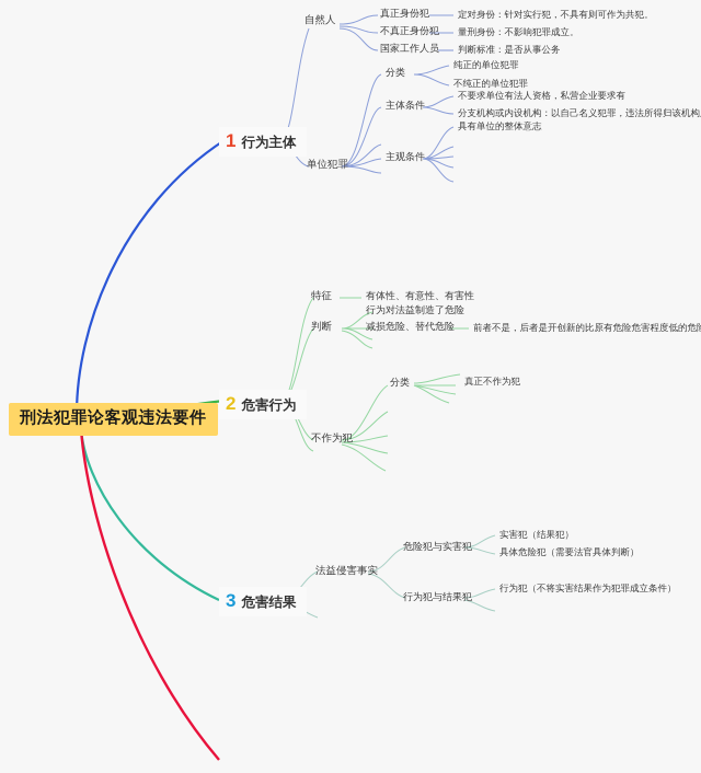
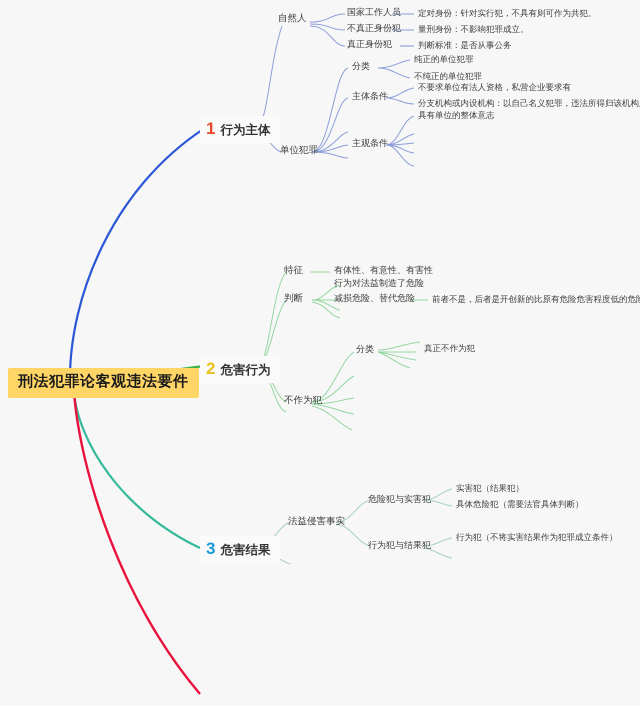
  刑法犯罪论客观违法要件
  1
  行为主体
  自然人
- 真正身份犯
+ 国家工作人员
  不真正身份犯
- 国家工作人员
+ 真正身份犯
  定对身份：针对实行犯，不具有则可作为共犯。
  量刑身份：不影响犯罪成立。
  判断标准：是否从事公务
  单位犯罪
  分类
  纯正的单位犯罪
  不纯正的单位犯罪
  主体条件
  不要求单位有法人资格，私营企业要求有
  分支机构或内设机构：以自己名义犯罪，违法所得归该机构
  主观条件
  具有单位的整体意志
  2
  危害行为
  特征
  有体性、有意性、有害性
  判断
  行为对法益制造了危险
  减损危险、替代危险
  前者不是，后者是开创新的比原有危险危害程度低的危
  不作为犯
  分类
  真正不作为犯
  3
  危害结果
  法益侵害事实
  危险犯与实害犯
  实害犯（结果犯）
  具体危险犯（需要法官具体判断）
  行为犯与结果犯
  行为犯（不将实害结果作为犯罪成立条件）
